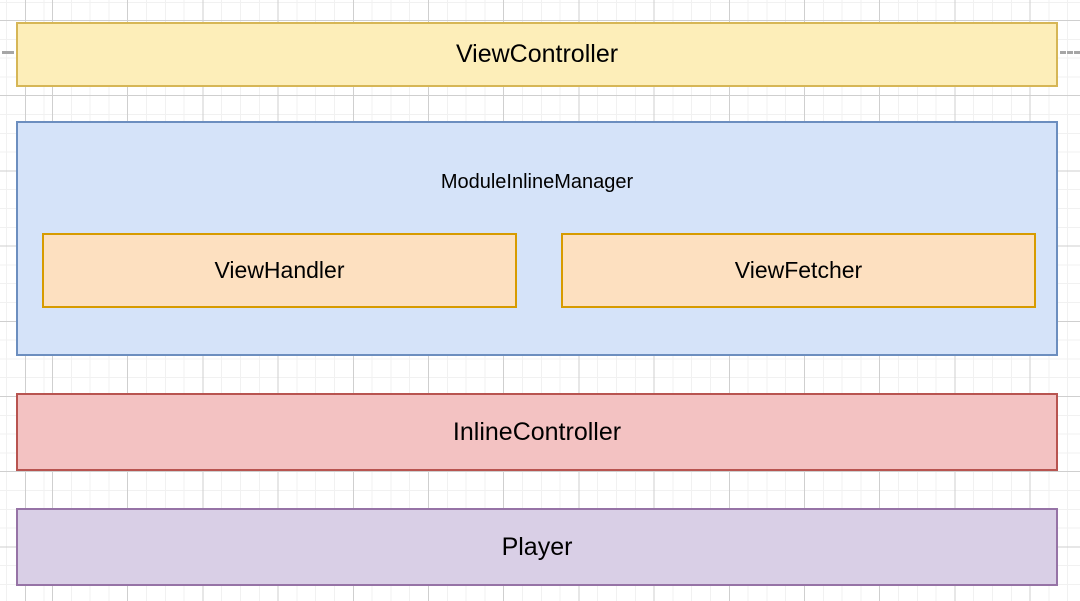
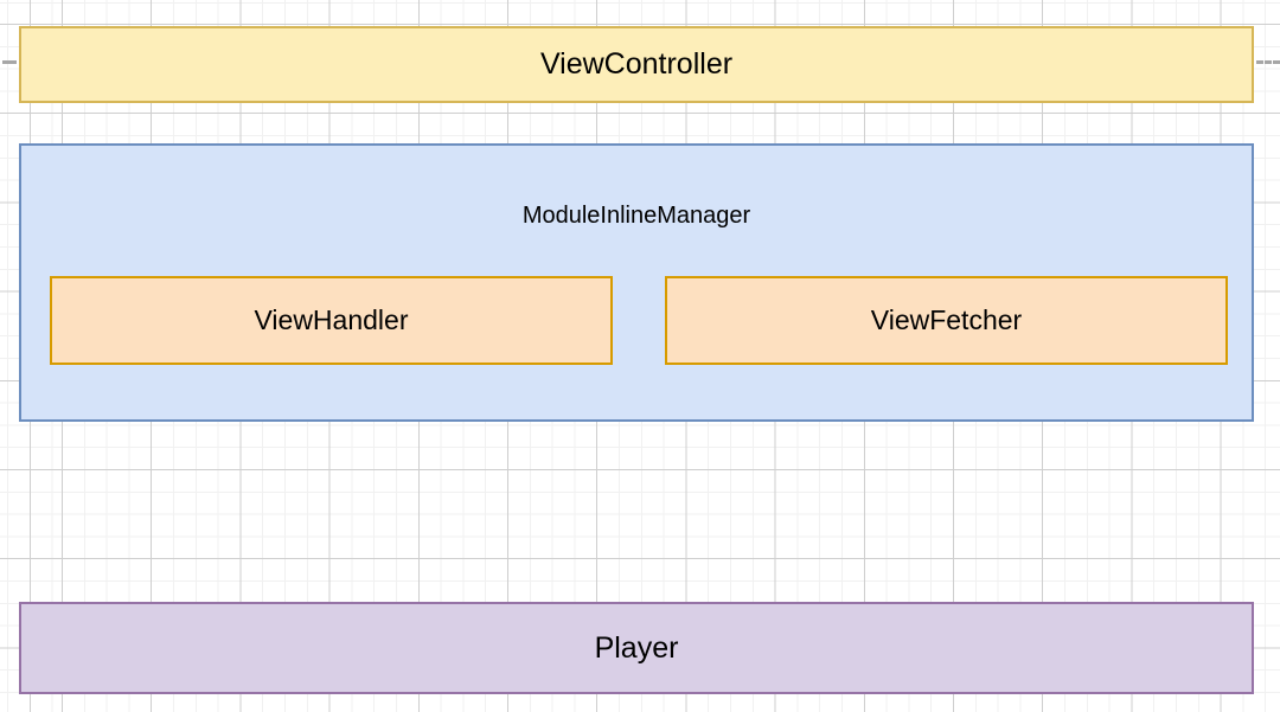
  ViewController
  ModuleInlineManager
  ViewHandler
  ViewFetcher
- InlineController
  Player
